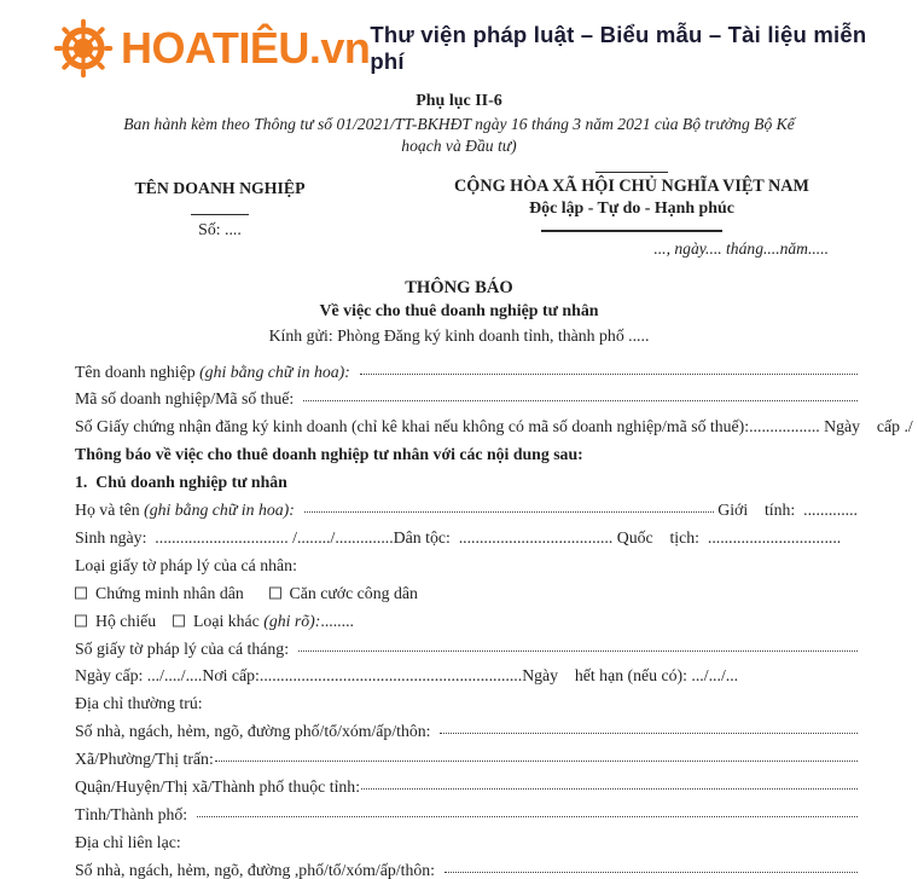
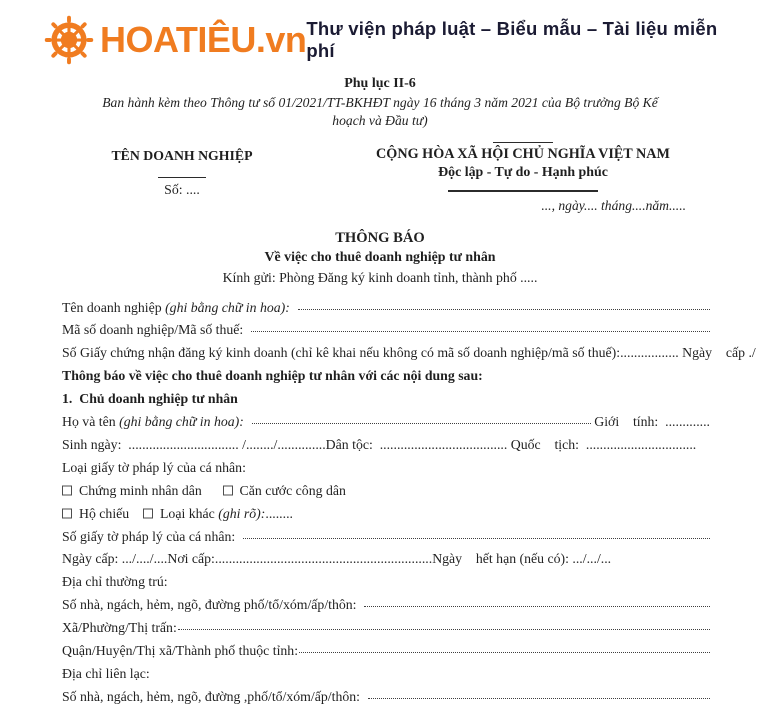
  HOATIÊU.vn
  Thư viện pháp luật – Biểu mẫu – Tài liệu miễn phí
  Phụ lục II-6
  Ban hành kèm theo Thông tư số 01/2021/TT-BKHĐT ngày 16 tháng 3 năm 2021 của Bộ trưởng Bộ Kế
  hoạch và Đầu tư)
  TÊN DOANH NGHIỆP
  Số: ....
  CỘNG HÒA XÃ HỘI CHỦ NGHĨA VIỆT NAM
  Độc lập - Tự do - Hạnh phúc
  ..., ngày.... tháng....năm.....
  THÔNG BÁO
  Về việc cho thuê doanh nghiệp tư nhân
  Kính gửi: Phòng Đăng ký kinh doanh tỉnh, thành phố .....
  Tên doanh nghiệp
  (ghi bằng chữ in hoa):
  Mã số doanh nghiệp/Mã số thuế:
  Số Giấy chứng nhận đăng ký kinh doanh (chỉ kê khai nếu không có mã số doanh nghiệp/mã số thuế):................. Ngày cấp ./
  Thông báo về việc cho thuê doanh nghiệp tư nhân với các nội dung sau:
  1. Chủ doanh nghiệp tư nhân
  Họ và tên
  (ghi bằng chữ in hoa):
  Giới tính: .............
  Sinh ngày: ................................ /......../..............Dân tộc: ..................................... Quốc tịch: ................................
  Loại giấy tờ pháp lý của cá nhân:
  Chứng minh nhân dân
  Căn cước công dân
  Hộ chiếu
  Loại khác
  (ghi rõ):
  ........
- Số giấy tờ pháp lý của cá tháng:
+ Số giấy tờ pháp lý của cá nhân:
  Ngày cấp: .../..../....Nơi cấp:...............................................................Ngày hết hạn (nếu có): .../.../...
  Địa chỉ thường trú:
  Số nhà, ngách, hẻm, ngõ, đường phố/tổ/xóm/ấp/thôn:
  Xã/Phường/Thị trấn:
  Quận/Huyện/Thị xã/Thành phố thuộc tỉnh:
- Tỉnh/Thành phố:
  Địa chỉ liên lạc:
  Số nhà, ngách, hẻm, ngõ, đường ,phố/tổ/xóm/ấp/thôn:
